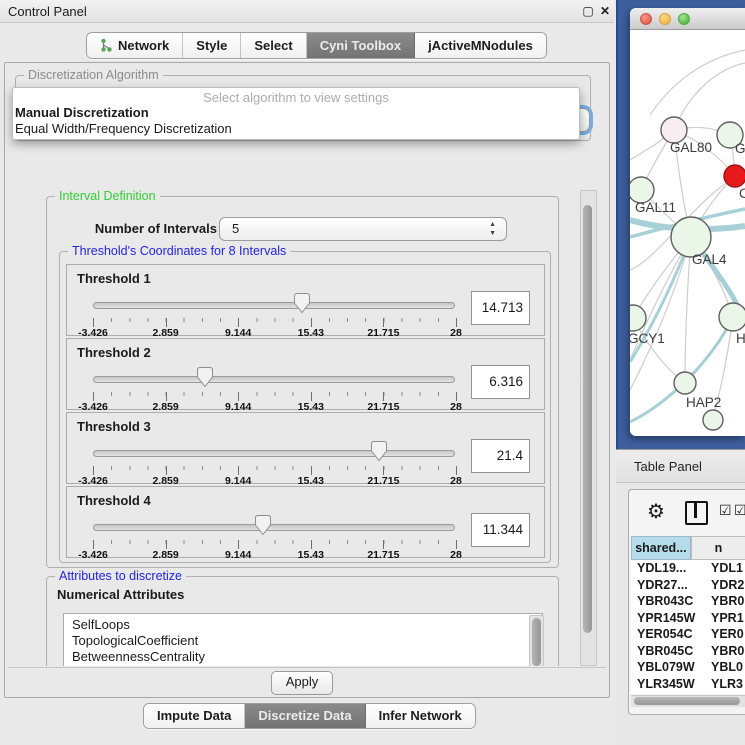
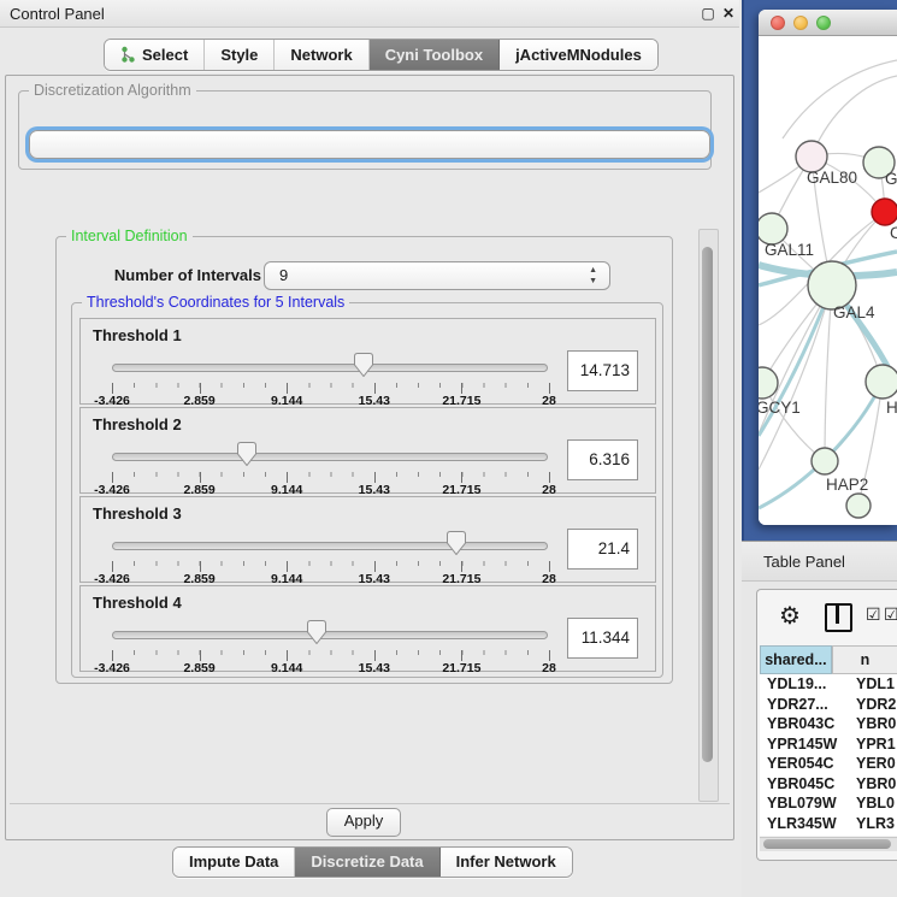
  Control Panel
  ▢
  ✕
- Network
+ Select
  Style
- Select
+ Network
  Cyni Toolbox
  jActiveMNodules
  Discretization Algorithm
- Select algorithm to view settings
- Manual Discretization
- Equal Width/Frequency Discretization
  Interval Definition
  Number of Intervals
- 5
+ 9
- Threshold's Coordinates for 8 Intervals
+ Threshold's Coordinates for 5 Intervals
  Threshold 1
  -3.426
  2.859
  9.144
  15.43
  21.715
  28
  14.713
  Threshold 2
  -3.426
  2.859
  9.144
  15.43
  21.715
  28
  6.316
  Threshold 3
  -3.426
  2.859
  9.144
  15.43
  21.715
  28
  21.4
  Threshold 4
  -3.426
  2.859
  9.144
  15.43
  21.715
  28
  11.344
- Attributes to discretize
- Numerical Attributes
- SelfLoops
- TopologicalCoefficient
- BetweennessCentrality
  Apply
  Impute Data
  Discretize Data
  Infer Network
  GAL80
  C
  GAL11
  GAL4
  GCY1
  H
  HAP2
  Table Panel
  ⚙
  ☑
  ☑
  shared...
  n
  YDL19... YDL1
  YDR27... YDR2
  YBR043C YBR0
  YPR145W YPR1
  YER054C YER0
  YBR045C YBR0
  YBL079W YBL0
  YLR345W YLR3
